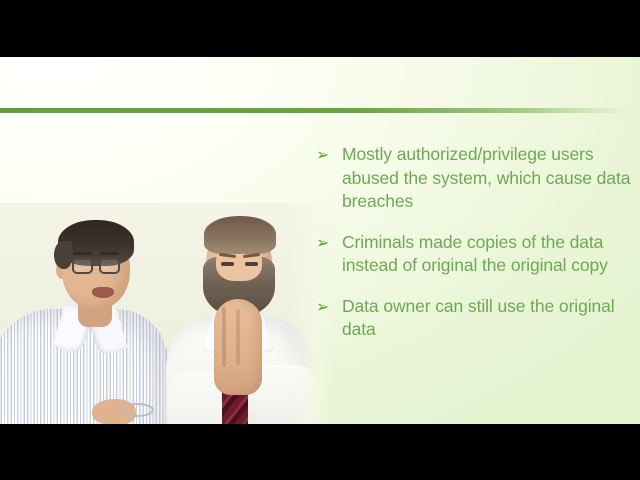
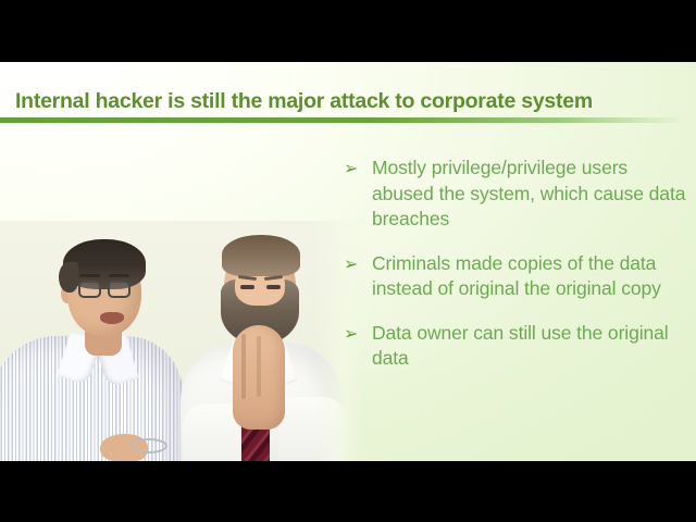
+ Internal hacker is still the major attack to corporate system
  ➢
- Mostly authorized/privilege users abused the system, which cause data breaches
+ Mostly privilege/privilege users abused the system, which cause data breaches
  ➢
  Criminals made copies of the data instead of original the original copy
  ➢
  Data owner can still use the original data
